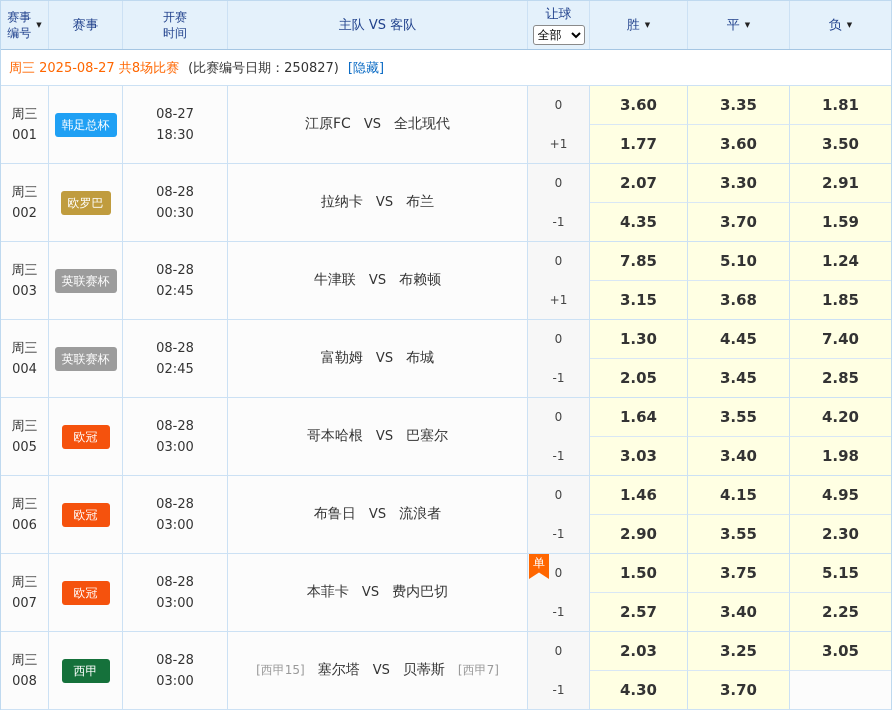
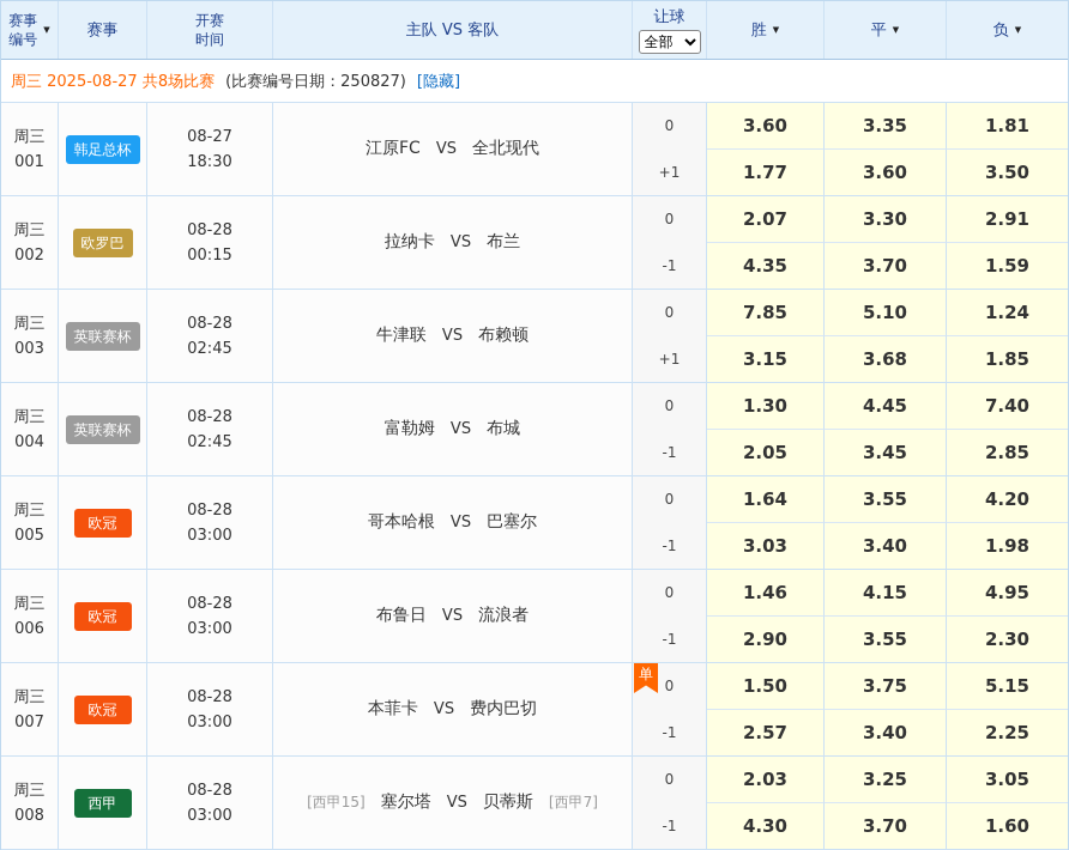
  赛事
  编号
  ▼
  赛事
  开赛
  时间
  主队 VS 客队
  让球
  全部
  胜
  ▼
  平
  ▼
  负
  ▼
  周三 2025-08-27 共8场比赛
  (比赛编号日期：250827)
  [隐藏]
  周三
  001
  韩足总杯
  08-27
  18:30
  江原FC
  VS
  全北现代
  0
  +1
  3.60
  3.35
  1.81
  1.77
  3.60
  3.50
  周三
  002
  欧罗巴
  08-28
- 00:30
+ 00:15
  拉纳卡
  VS
  布兰
  0
  -1
  2.07
  3.30
  2.91
  4.35
  3.70
  1.59
  周三
  003
  英联赛杯
  08-28
  02:45
  牛津联
  VS
  布赖顿
  0
  +1
  7.85
  5.10
  1.24
  3.15
  3.68
  1.85
  周三
  004
  英联赛杯
  08-28
  02:45
  富勒姆
  VS
  布城
  0
  -1
  1.30
  4.45
  7.40
  2.05
  3.45
  2.85
  周三
  005
  欧冠
  08-28
  03:00
  哥本哈根
  VS
  巴塞尔
  0
  -1
  1.64
  3.55
  4.20
  3.03
  3.40
  1.98
  周三
  006
  欧冠
  08-28
  03:00
  布鲁日
  VS
  流浪者
  0
  -1
  1.46
  4.15
  4.95
  2.90
  3.55
  2.30
  周三
  007
  欧冠
  08-28
  03:00
  本菲卡
  VS
  费内巴切
  单
  0
  -1
  1.50
  3.75
  5.15
  2.57
  3.40
  2.25
  周三
  008
  西甲
  08-28
  03:00
  [西甲15]
  塞尔塔
  VS
  贝蒂斯
  [西甲7]
  0
  -1
  2.03
  3.25
  3.05
  4.30
  3.70
+ 1.60
